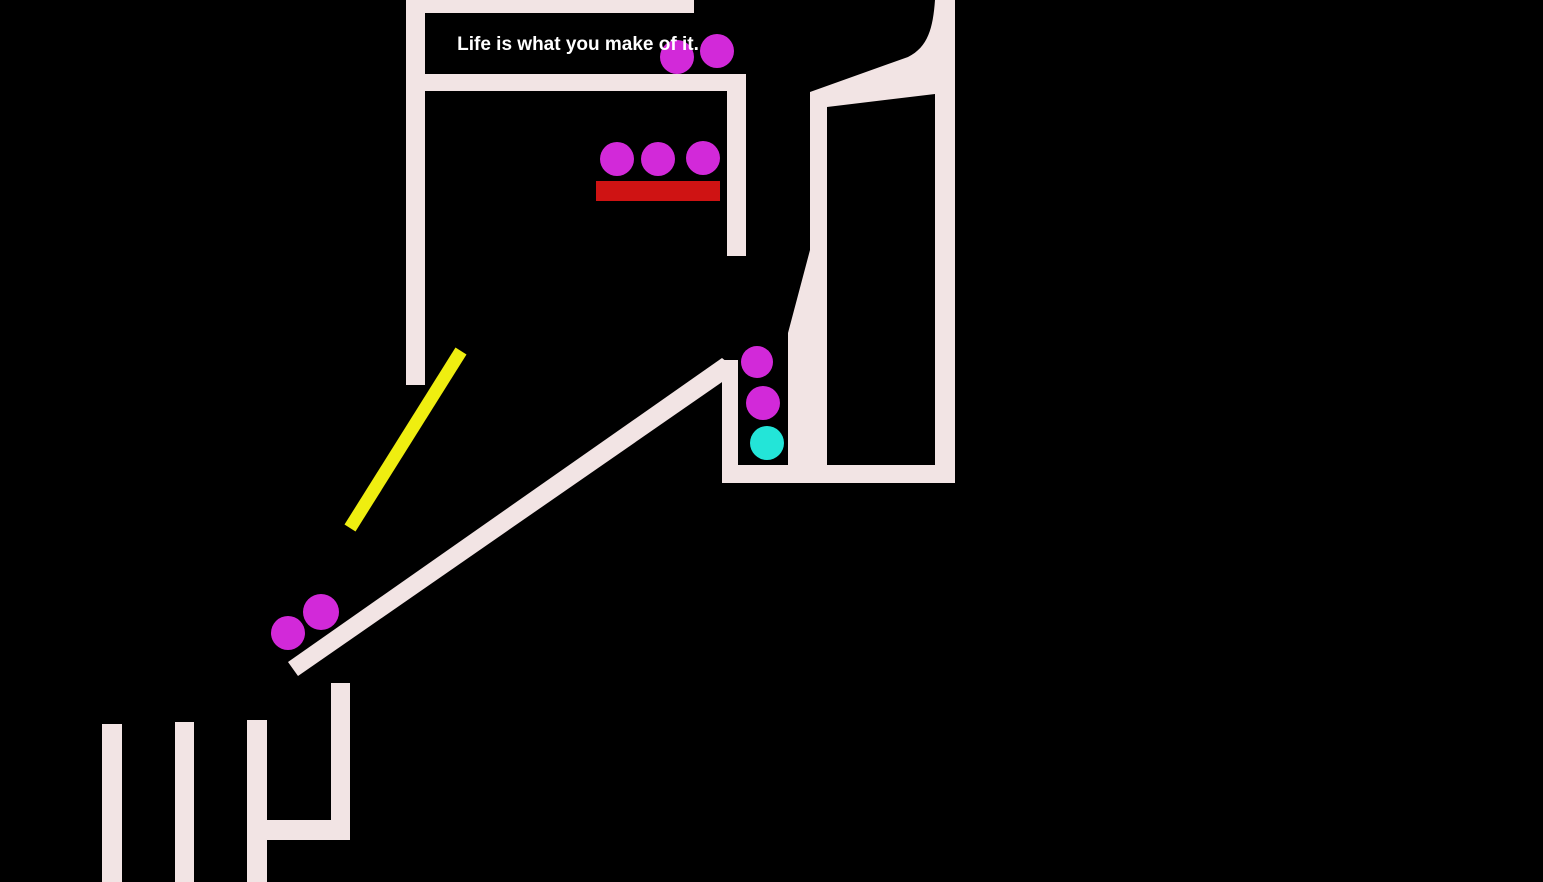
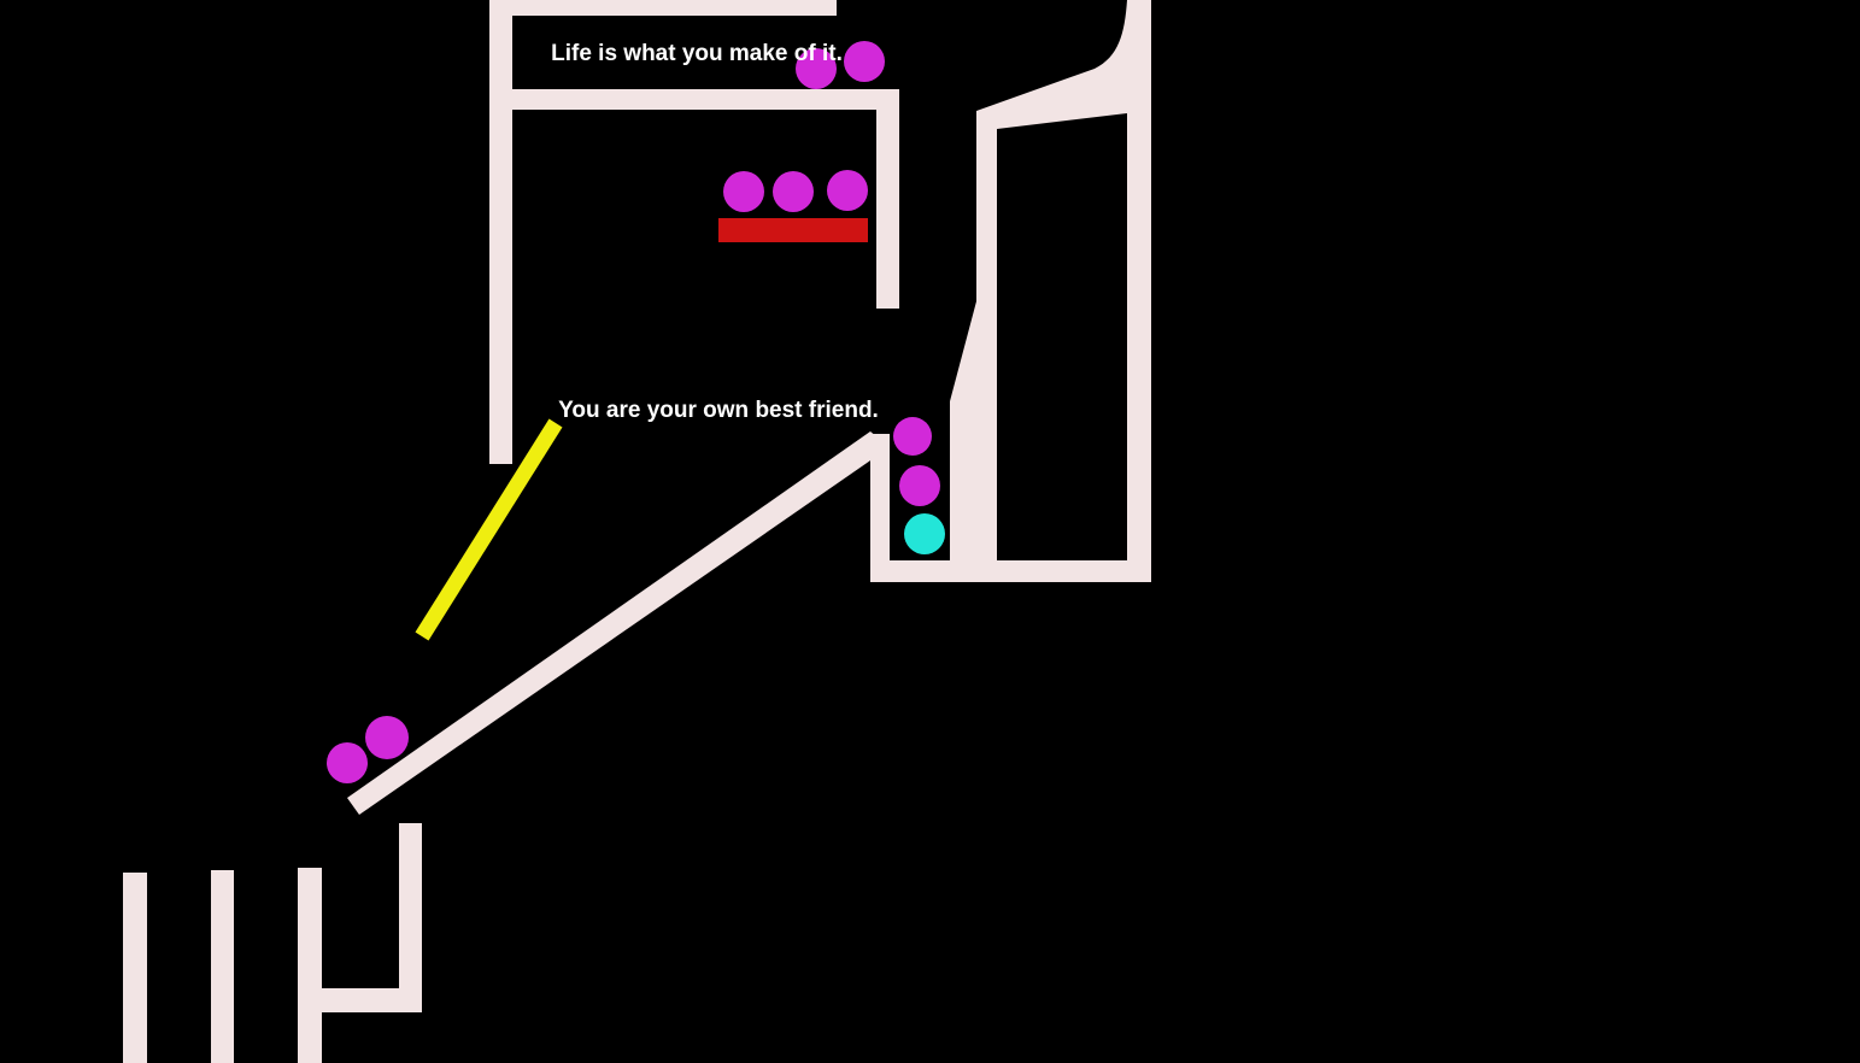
  Life is what you make of it.
+ You are your own best friend.
